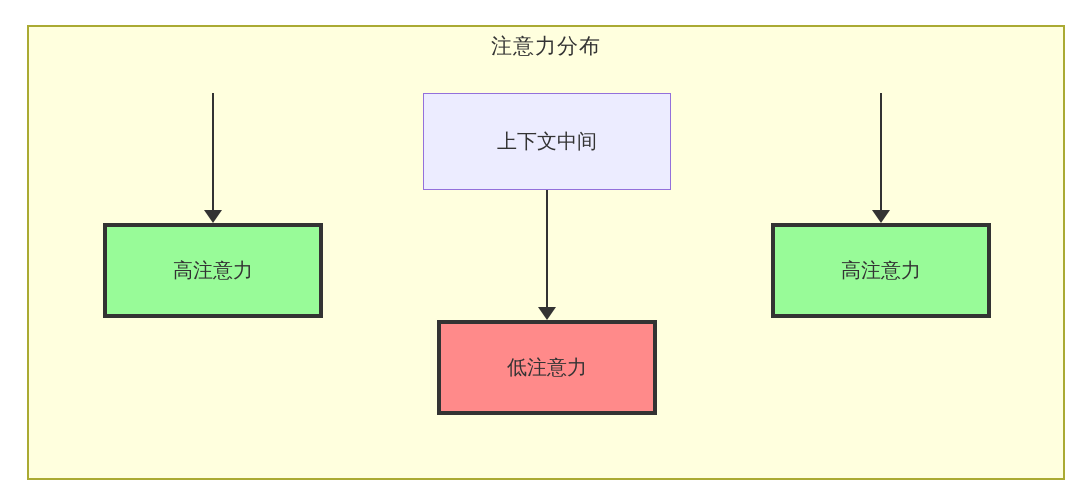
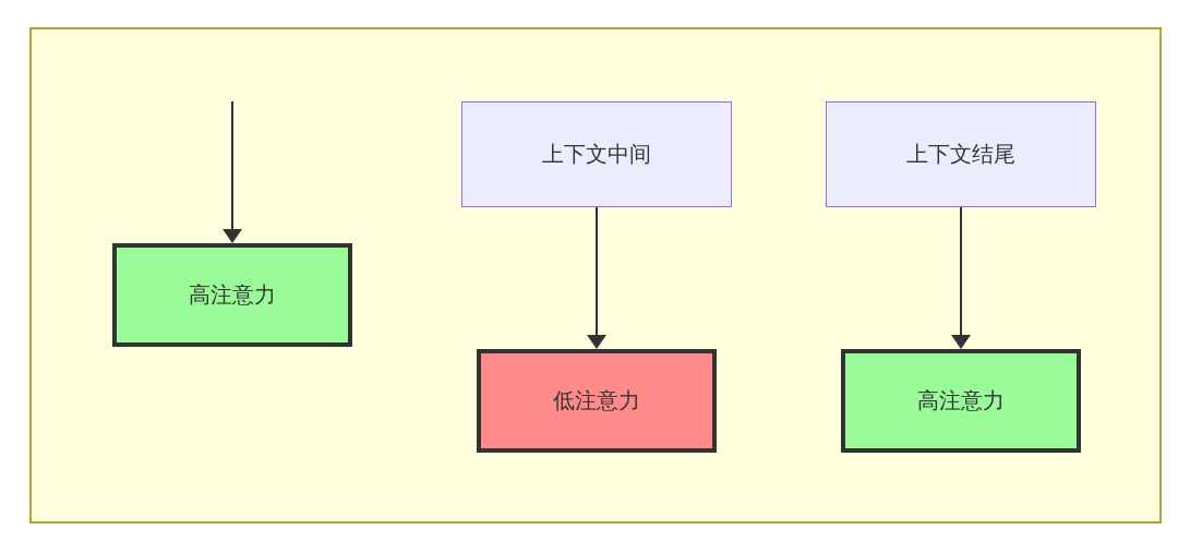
- 注意力分布
  高注意力
  上下文中间
  低注意力
+ 上下文结尾
  高注意力
